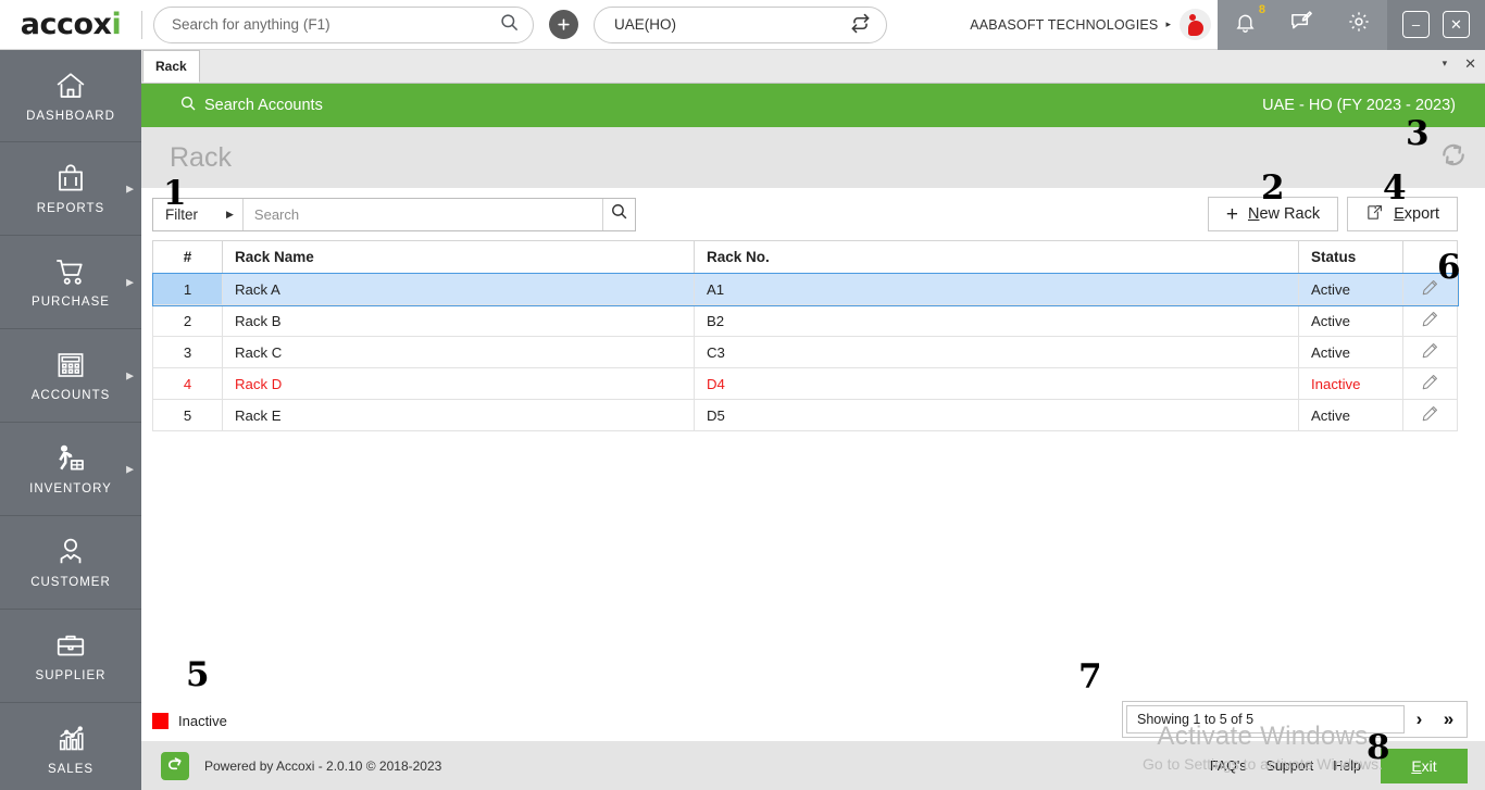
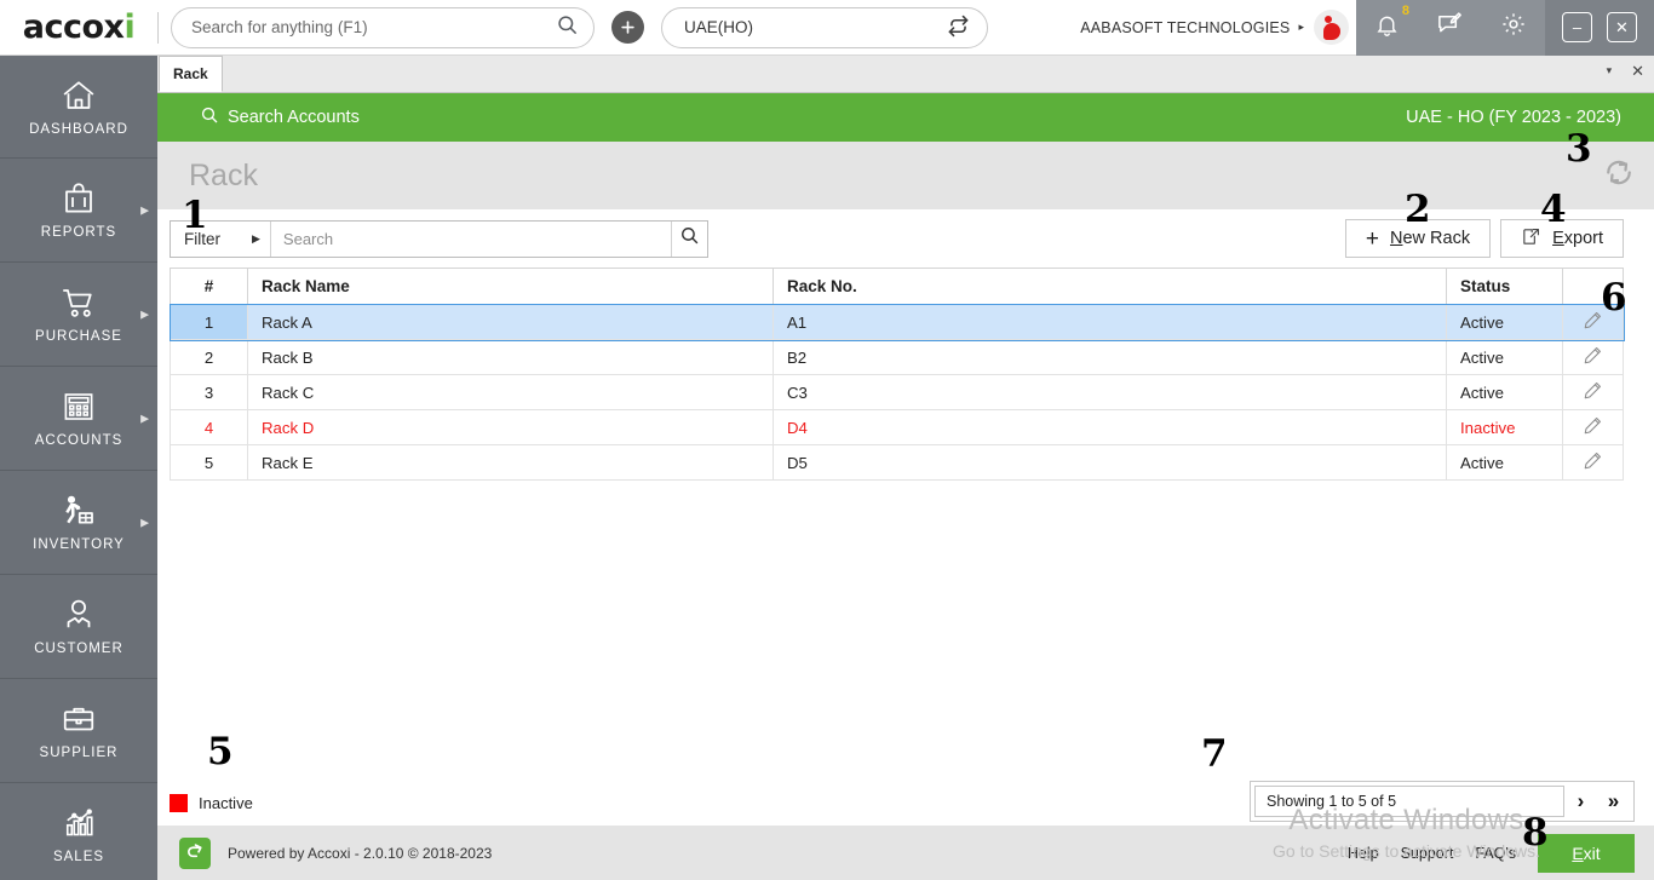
  accox
  i
  Search for anything (F1)
  UAE(HO)
  AABASOFT TECHNOLOGIES
  ▸
  8
  –
  ✕
  DASHBOARD
  REPORTS
  ▶
  PURCHASE
  ▶
  ACCOUNTS
  ▶
  INVENTORY
  ▶
  CUSTOMER
  SUPPLIER
  SALES
  Rack
  ▾
  ✕
  Search Accounts
  UAE - HO (FY 2023 - 2023)
  Rack
  Filter
  ▶
  Search
  +
  New Rack
  Export
  #	Rack Name	Rack No.	Status
  1	Rack A	A1	Active
  2	Rack B	B2	Active
  3	Rack C	C3	Active
  4	Rack D	D4	Inactive
  5	Rack E	D5	Active
  Inactive
  Showing 1 to 5 of 5
  ›
  »
  Powered by Accoxi - 2.0.10 © 2018-2023
- FAQ's
+ Help
  Support
- Help
+ FAQ's
  E
  xit
  Activate Windows
  Go to Settings to activate Windows.
  1
  2
  3
  4
  5
  6
  7
  8
